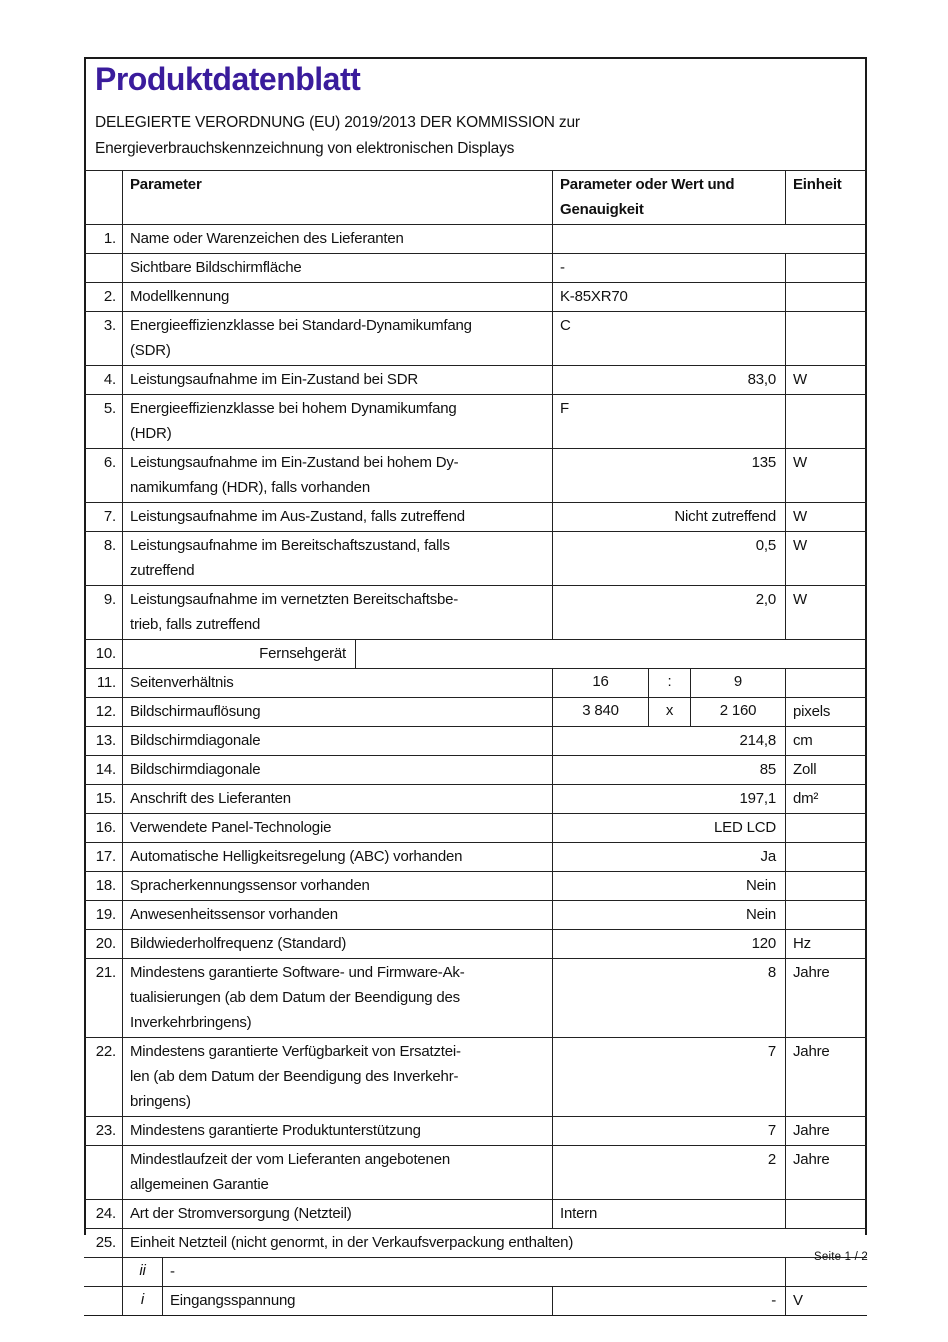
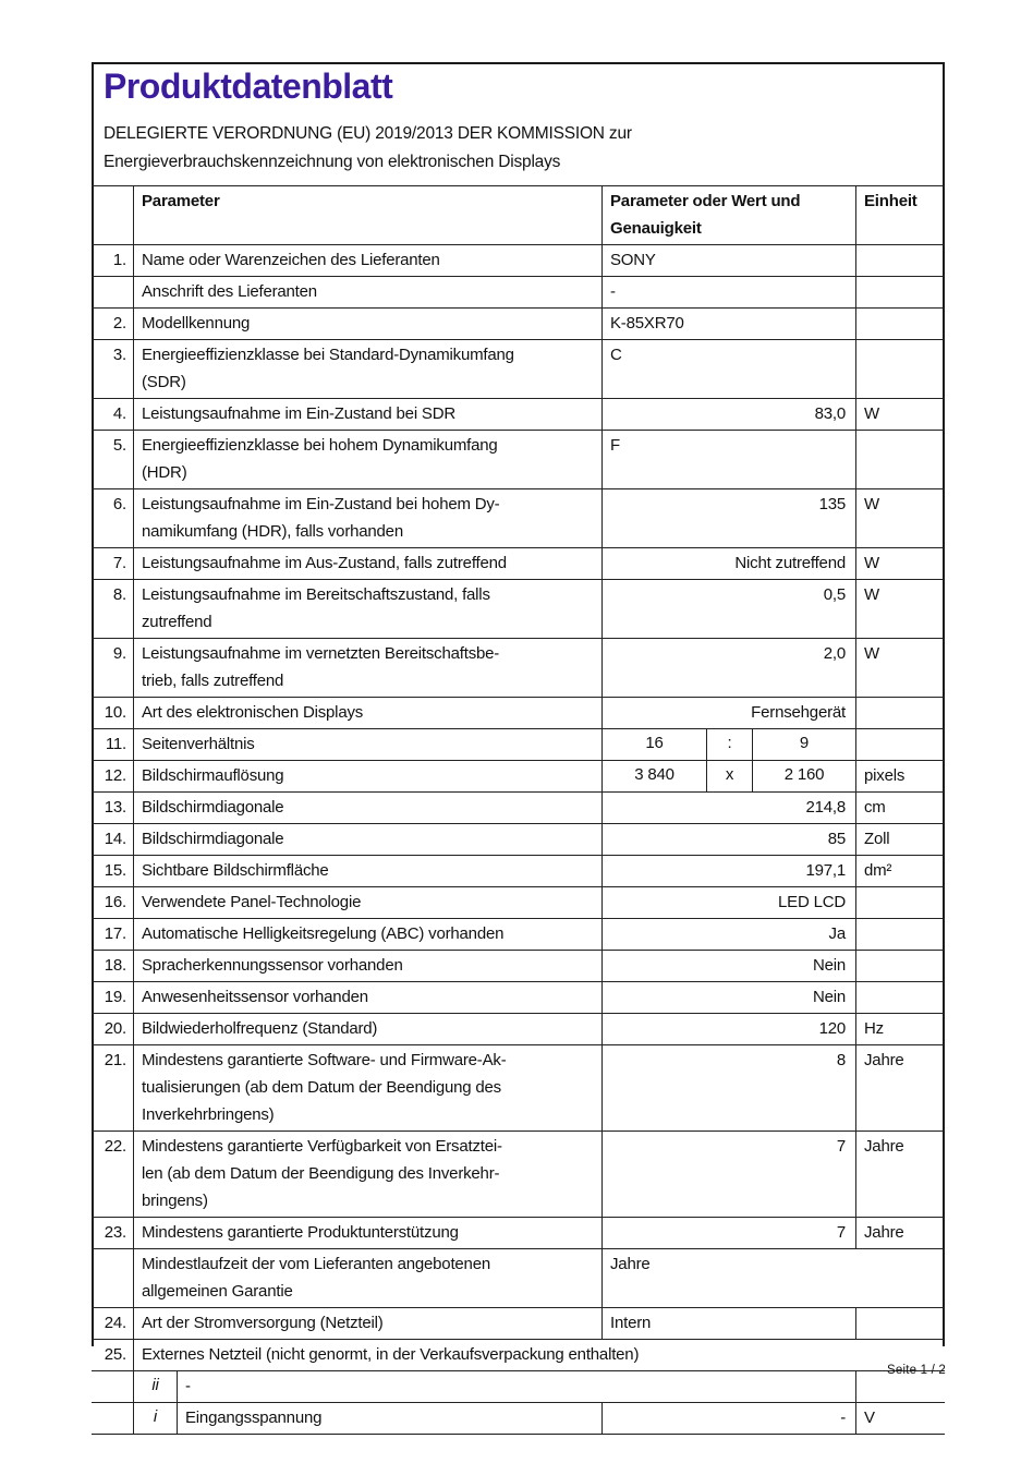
  Produktdatenblatt
  DELEGIERTE VERORDNUNG (EU) 2019/2013 DER KOMMISSION zur
  Energieverbrauchskennzeichnung von elektronischen Displays
  Parameter
  Parameter oder Wert und
  Genauigkeit
  Einheit
  1.
  Name oder Warenzeichen des Lieferanten
+ SONY
- Sichtbare Bildschirmfläche
+ Anschrift des Lieferanten
  -
  2.
  Modellkennung
  K-85XR70
  3.
  Energieeffizienzklasse bei Standard-Dynamikumfang
  (SDR)
  C
  4.
  Leistungsaufnahme im Ein-Zustand bei SDR
  83,0
  W
  5.
  Energieeffizienzklasse bei hohem Dynamikumfang
  (HDR)
  F
  6.
  Leistungsaufnahme im Ein-Zustand bei hohem Dy-
  namikumfang (HDR), falls vorhanden
  135
  W
  7.
  Leistungsaufnahme im Aus-Zustand, falls zutreffend
  Nicht zutreffend
  W
  8.
  Leistungsaufnahme im Bereitschaftszustand, falls
  zutreffend
  0,5
  W
  9.
  Leistungsaufnahme im vernetzten Bereitschaftsbe-
  trieb, falls zutreffend
  2,0
  W
  10.
+ Art des elektronischen Displays
  Fernsehgerät
  11.
  Seitenverhältnis
  16
  :
  9
  12.
  Bildschirmauflösung
  3 840
  x
  2 160
  pixels
  13.
  Bildschirmdiagonale
  214,8
  cm
  14.
  Bildschirmdiagonale
  85
  Zoll
  15.
- Anschrift des Lieferanten
+ Sichtbare Bildschirmfläche
  197,1
  dm²
  16.
  Verwendete Panel-Technologie
  LED LCD
  17.
  Automatische Helligkeitsregelung (ABC) vorhanden
  Ja
  18.
  Spracherkennungssensor vorhanden
  Nein
  19.
  Anwesenheitssensor vorhanden
  Nein
  20.
  Bildwiederholfrequenz (Standard)
  120
  Hz
  21.
  Mindestens garantierte Software- und Firmware-Ak-
  tualisierungen (ab dem Datum der Beendigung des
  Inverkehrbringens)
  8
  Jahre
  22.
  Mindestens garantierte Verfügbarkeit von Ersatztei-
  len (ab dem Datum der Beendigung des Inverkehr-
  bringens)
  7
  Jahre
  23.
  Mindestens garantierte Produktunterstützung
  7
  Jahre
  Mindestlaufzeit der vom Lieferanten angebotenen
  allgemeinen Garantie
- 2
  Jahre
  24.
  Art der Stromversorgung (Netzteil)
  Intern
  25.
- Einheit Netzteil (nicht genormt, in der Verkaufsverpackung enthalten)
+ Externes Netzteil (nicht genormt, in der Verkaufsverpackung enthalten)
  ii
  -
  i
  Eingangsspannung
  -
  V
  Seite 1 / 2
